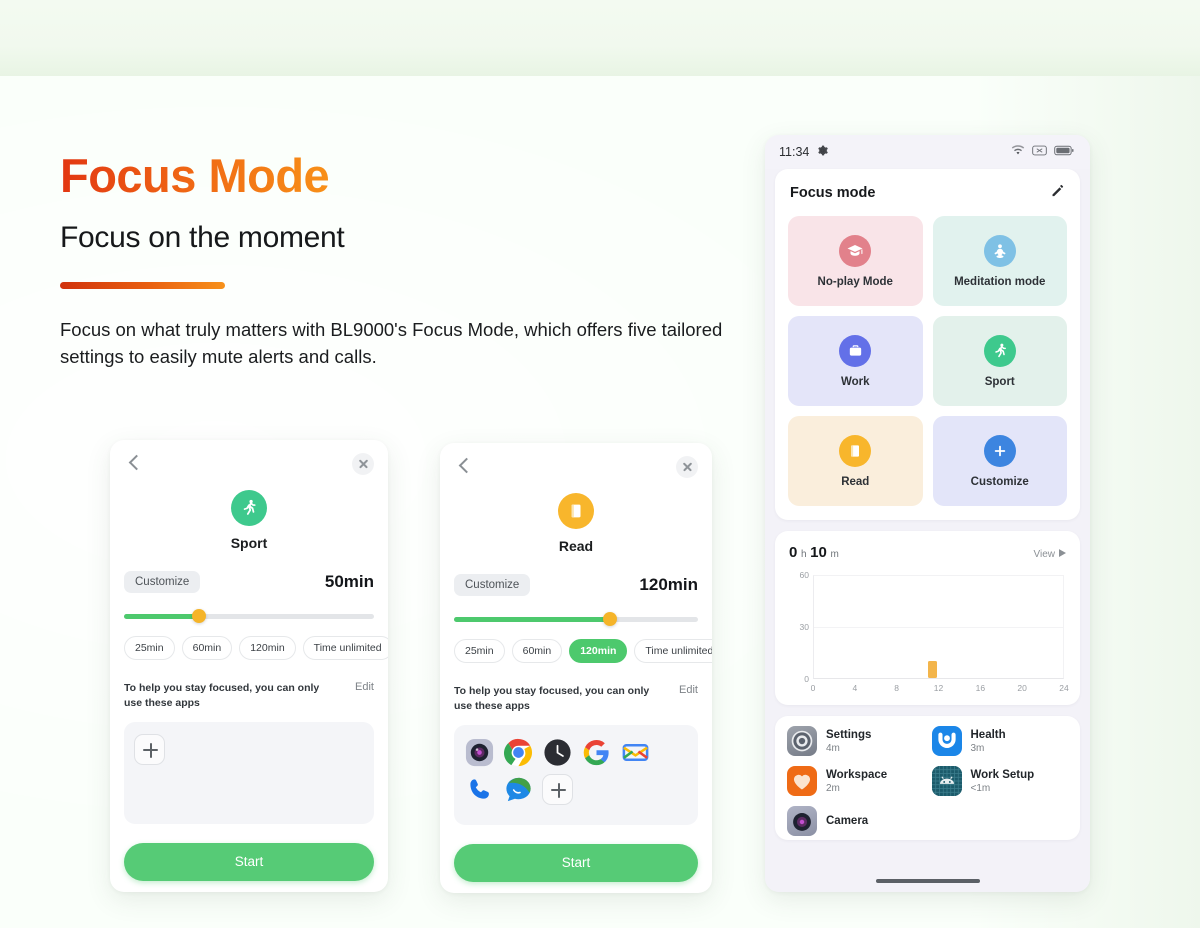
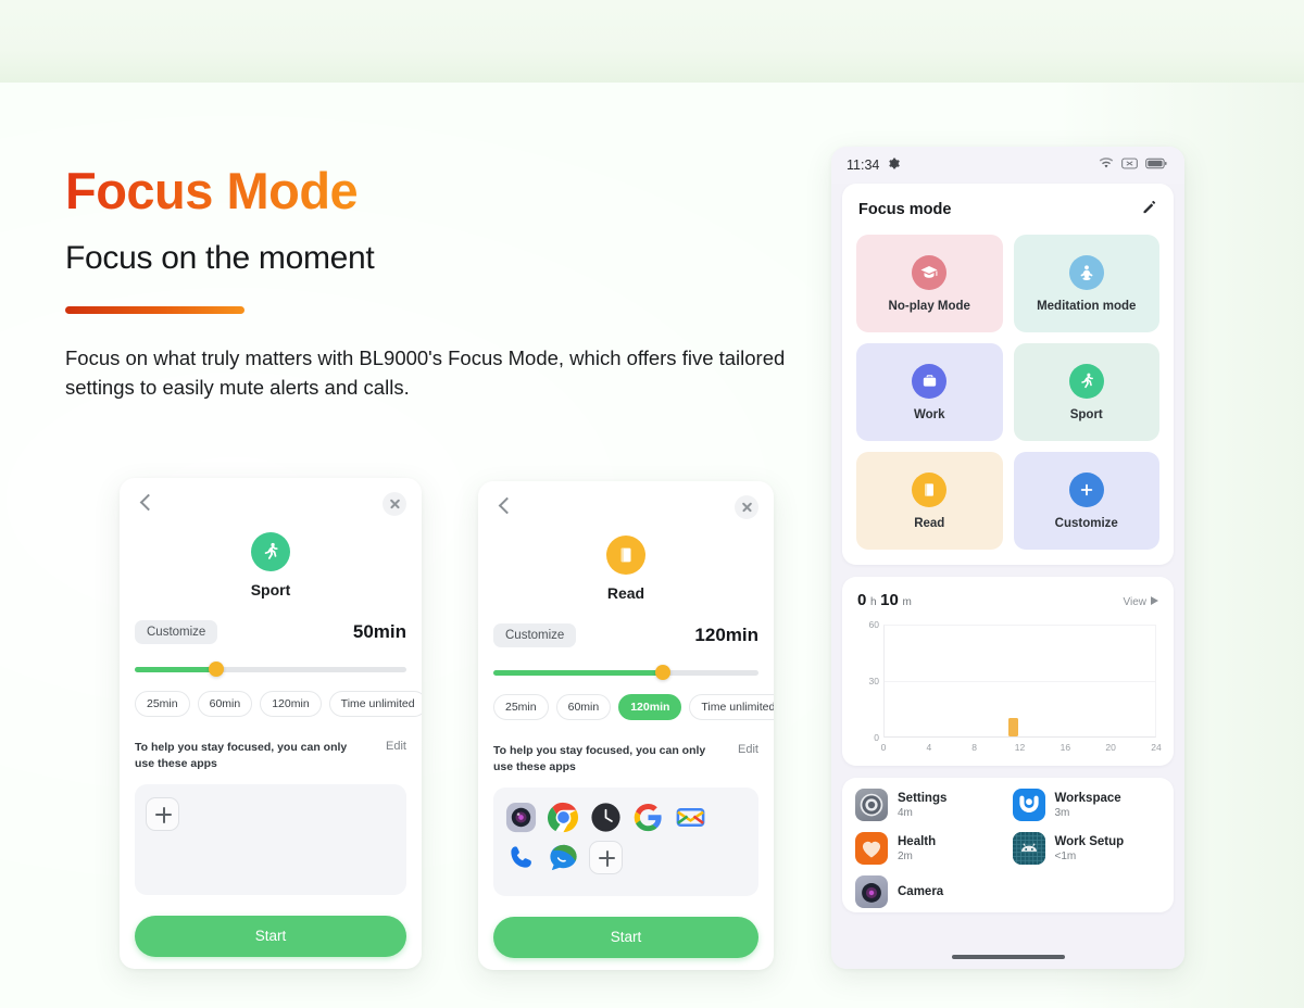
  Focus Mode
  Focus on the moment
  Focus on what truly matters with BL9000's Focus Mode, which offers five tailored settings to easily mute alerts and calls.
  Sport
  Customize
  50min
  25min
  60min
  120min
  Time unlimited
  To help you stay focused, you can only use these apps
  Edit
  Start
  Read
  Customize
  120min
  25min
  60min
  120min
  Time unlimited
  To help you stay focused, you can only use these apps
  Edit
  Start
  11:34
  Focus mode
  No-play Mode
  Meditation mode
  Work
  Sport
  Read
  Customize
  0 h 10 m
  View
  60
  30
  0
  0
  4
  8
  12
  16
  20
  24
  Settings
  4m
- Health
+ Workspace
  3m
- Workspace
+ Health
  2m
  Work Setup
  <1m
  Camera
